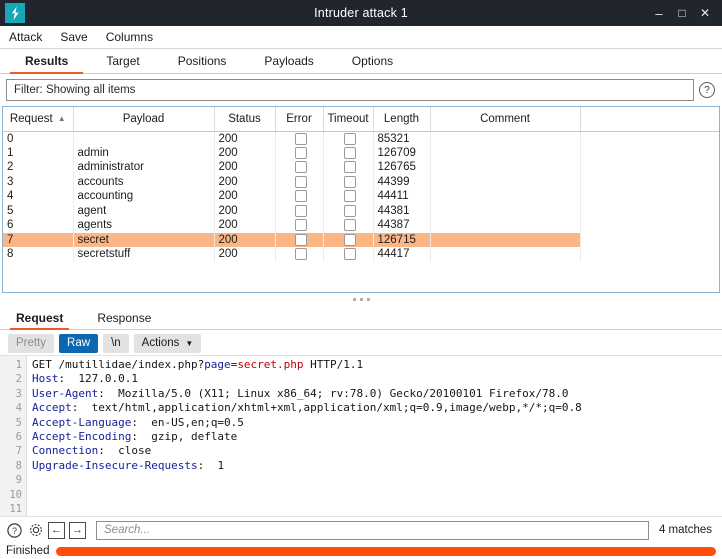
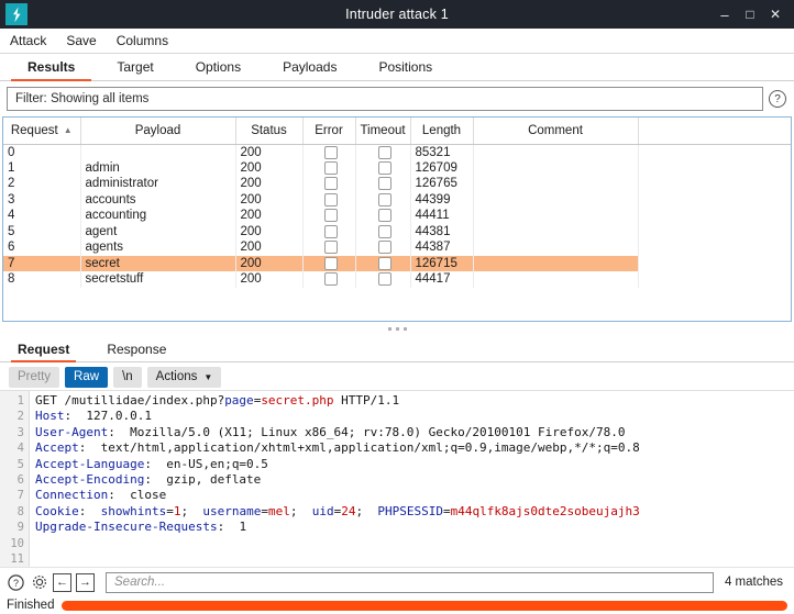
  Intruder attack 1
  –
  □
  ✕
  Attack
  Save
  Columns
  Results
  Target
- Positions
+ Options
  Payloads
- Options
+ Positions
  Filter: Showing all items
  ?
  Request ▲	Payload	Status	Error	Timeout	Length	Comment
  0		200			85321
  1	admin	200			126709
  2	administrator	200			126765
  3	accounts	200			44399
  4	accounting	200			44411
  5	agent	200			44381
  6	agents	200			44387
  7	secret	200			126715
  8	secretstuff	200			44417
  Request
  Response
  Pretty
  Raw
  \n
  Actions
  ▼
  1
  2
  3
  4
  5
  6
  7
  8
  9
  10
  11
  GET /mutillidae/index.php?page=secret.php HTTP/1.1
  Host: 127.0.0.1
  User-Agent: Mozilla/5.0 (X11; Linux x86_64; rv:78.0) Gecko/20100101 Firefox/78.0
  Accept: text/html,application/xhtml+xml,application/xml;q=0.9,image/webp,*/*;q=0.8
  Accept-Language: en-US,en;q=0.5
  Accept-Encoding: gzip, deflate
  Connection: close
+ Cookie: showhints=1; username=mel; uid=24; PHPSESSID=m44qlfk8ajs0dte2sobeujajh3
  Upgrade-Insecure-Requests: 1
  ?
  ←
  →
  Search...
  4 matches
  Finished
